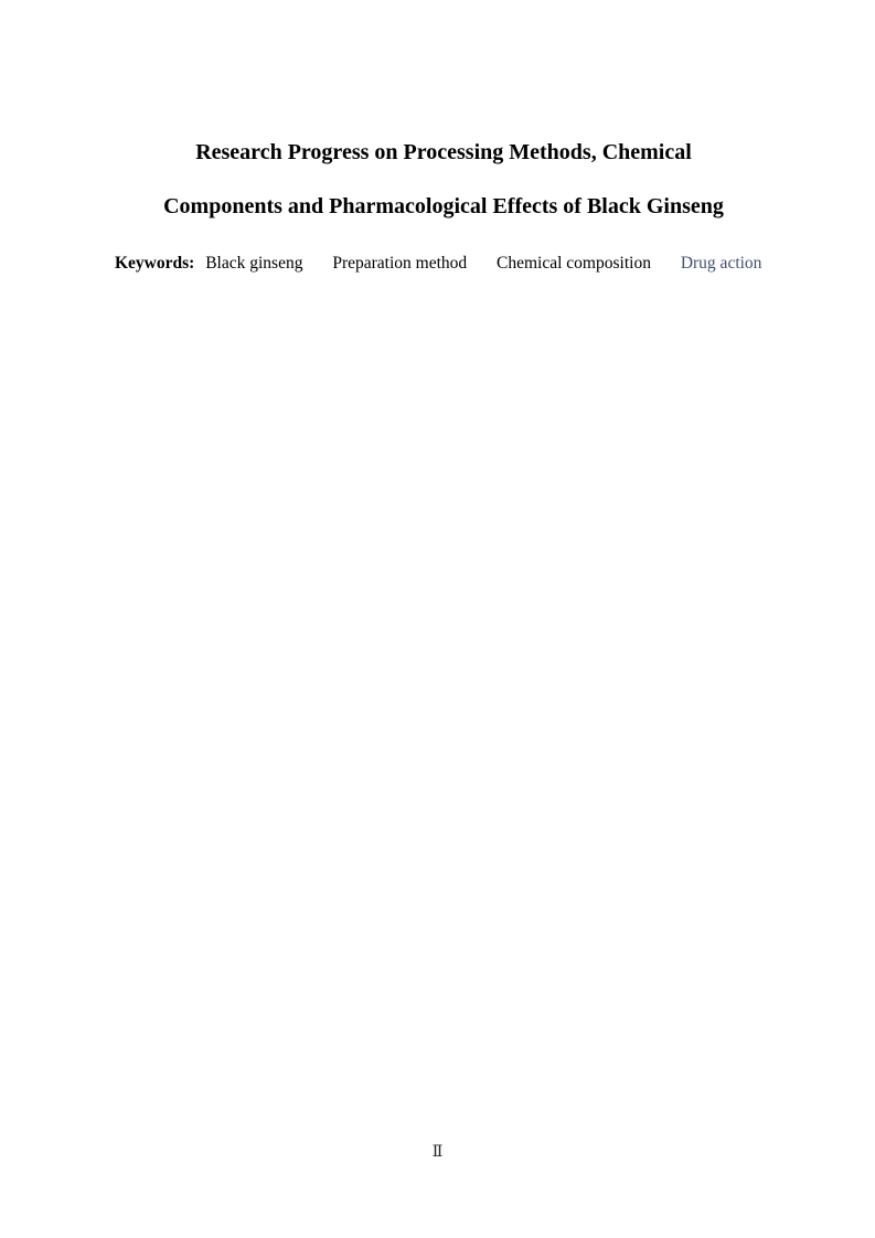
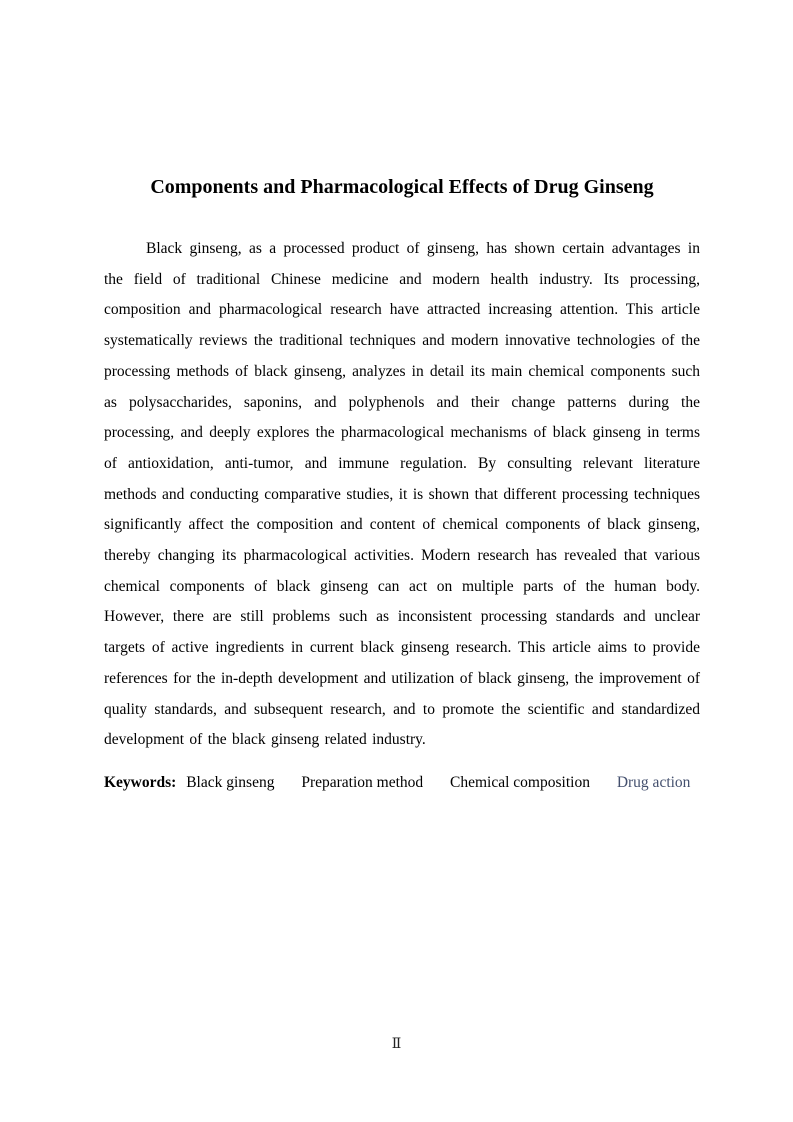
- Research Progress on Processing Methods, Chemical
- Components and Pharmacological Effects of Black Ginseng
+ Components and Pharmacological Effects of Drug Ginseng
+ Black ginseng, as a processed product of ginseng, has shown certain advantages in the field of traditional Chinese medicine and modern health industry. Its processing, composition and pharmacological research have attracted increasing attention. This article systematically reviews the traditional techniques and modern innovative technologies of the processing methods of black ginseng, analyzes in detail its main chemical components such as polysaccharides, saponins, and polyphenols and their change patterns during the processing, and deeply explores the pharmacological mechanisms of black ginseng in terms of antioxidation, anti-tumor, and immune regulation. By consulting relevant literature methods and conducting comparative studies, it is shown that different processing techniques significantly affect the composition and content of chemical components of black ginseng, thereby changing its pharmacological activities. Modern research has revealed that various chemical components of black ginseng can act on multiple parts of the human body. However, there are still problems such as inconsistent processing standards and unclear targets of active ingredients in current black ginseng research. This article aims to provide references for the in-depth development and utilization of black ginseng, the improvement of quality standards, and subsequent research, and to promote the scientific and standardized development of the black ginseng related industry.
  Keywords: Black ginseng Preparation method Chemical composition Drug action
  Ⅱ
